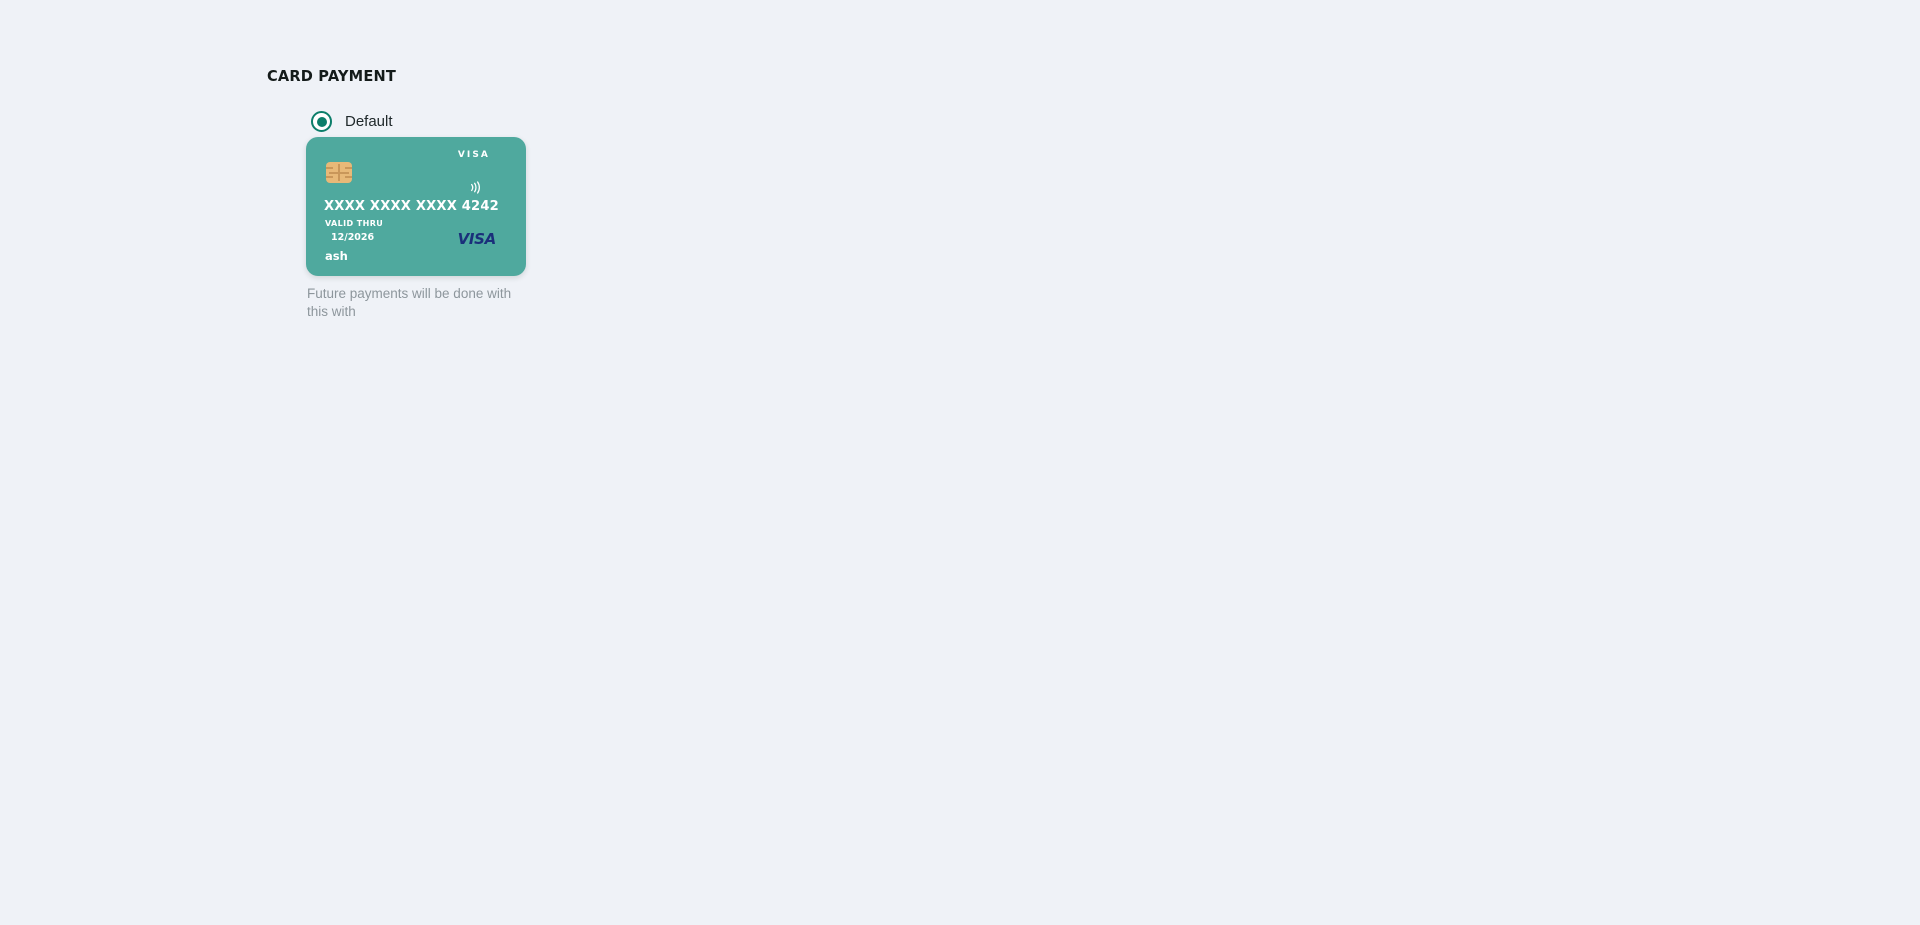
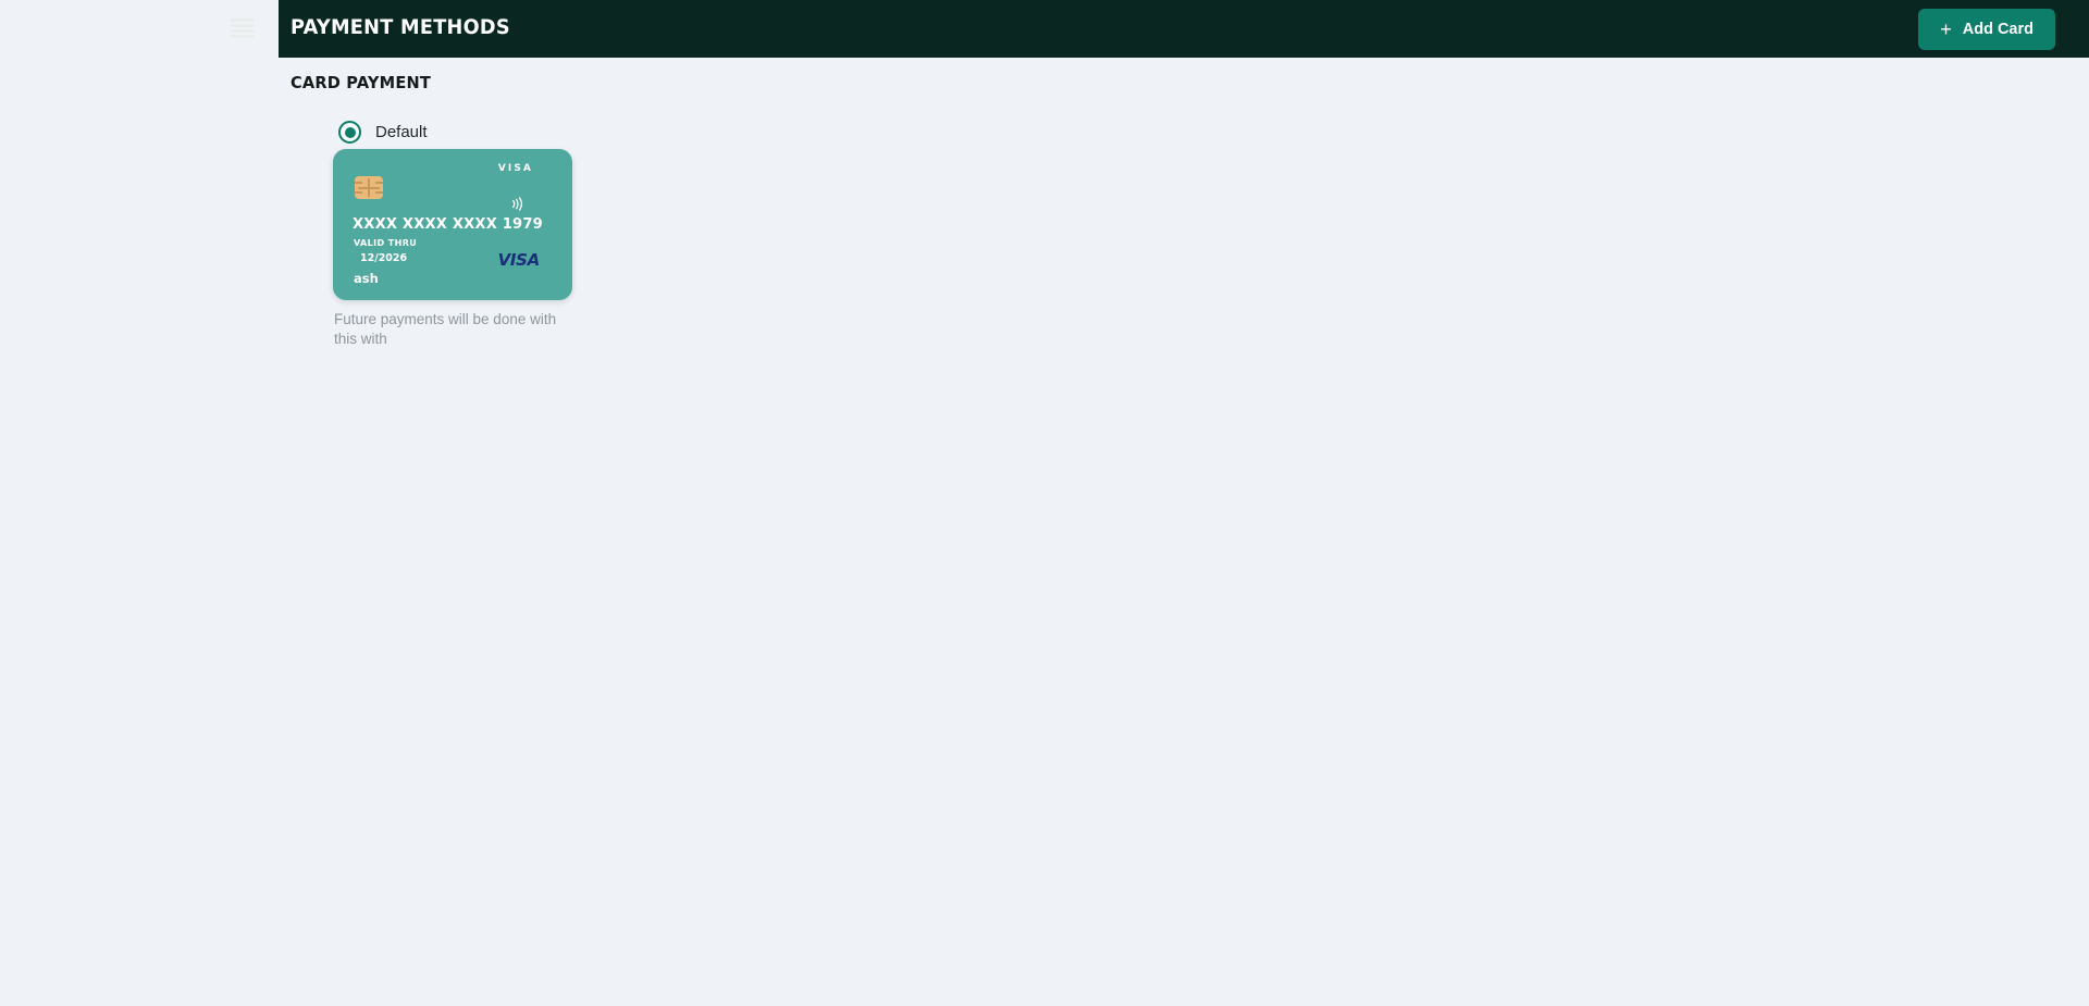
+ PAYMENT METHODS
+ +
+ Add Card
  CARD PAYMENT
  Default
  VISA
- XXXX XXXX XXXX 4242
+ XXXX XXXX XXXX 1979
  VALID THRU
  12/2026
  ash
  VISA
  Future payments will be done with this with
